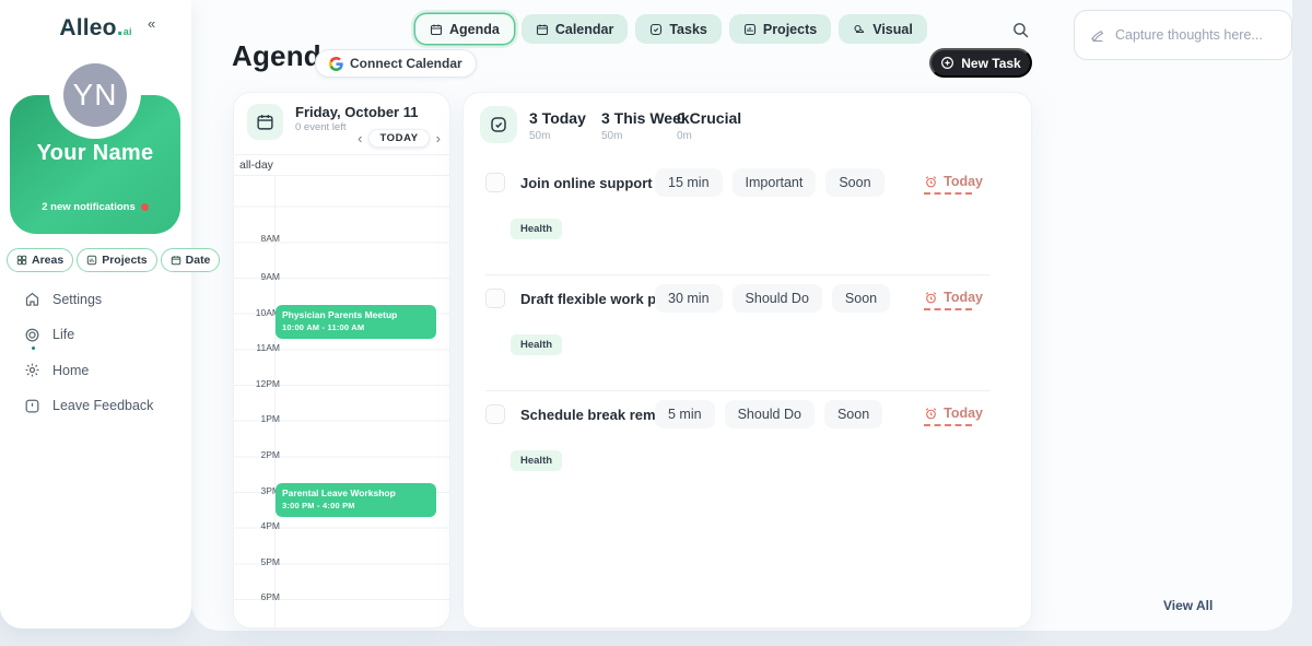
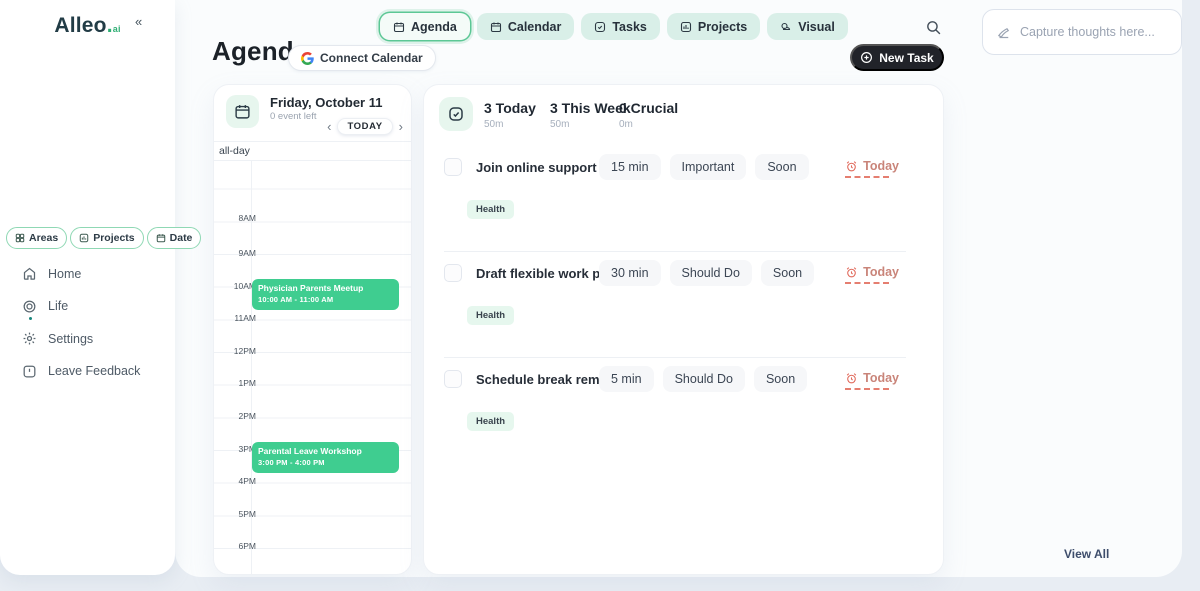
  Agenda
  Calendar
  Tasks
  Projects
  Visual
  Agend
  Connect Calendar
  Capture thoughts here...
  New Task
  Friday, October 11
  0 event left
  ‹
  TODAY
  ›
  8AM
  9AM
  10A
  11AM
  12PM
  1PM
  2PM
  4PM
  5PM
  6PM
  all-day
  Physician Parents Meetup
  10:00 AM - 11:00 AM
  Parental Leave Workshop
  3:00 PM - 4:00 PM
  3 Today
  50m
  3 This Week
  50m
  0 Crucial
  0m
  Join online support
  15 min
  Important
  Soon
  Today
  Health
  Draft flexible work p
  30 min
  Should Do
  Soon
  Today
  Health
  Schedule break rem
  5 min
  Should Do
  Soon
  Today
  Health
  View All
  Alleo.ai
  «
- YN
- Your Name
- 2 new notifications
  Areas
  Projects
  Date
- Settings
+ Home
  Life
- Home
+ Settings
  Leave Feedback
